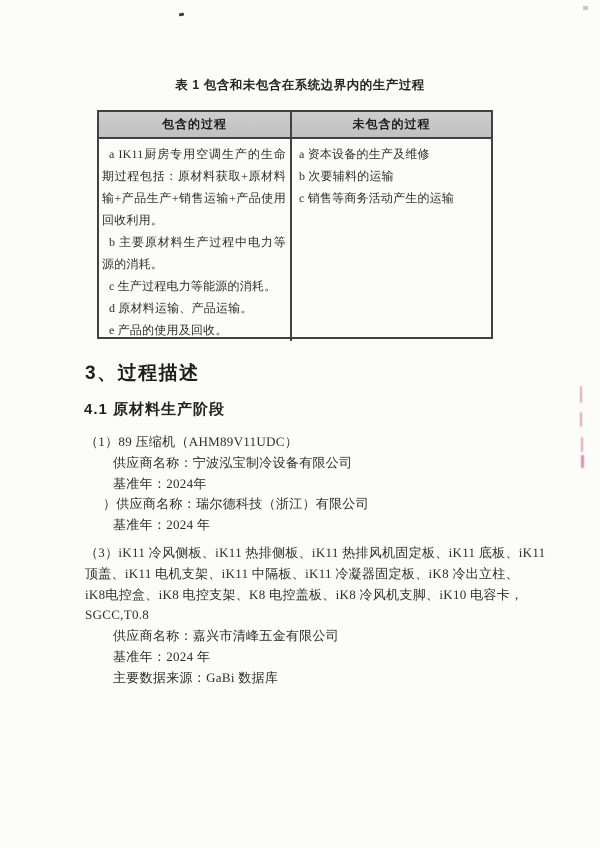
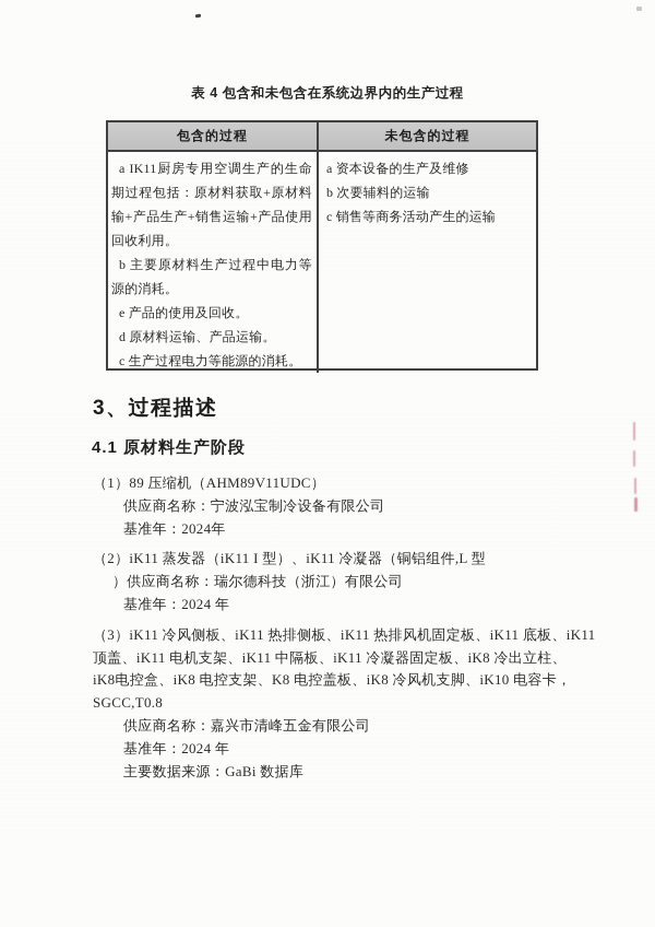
- 表 1 包含和未包含在系统边界内的生产过程
+ 表 4 包含和未包含在系统边界内的生产过程
  包含的过程
  未包含的过程
  a IK11厨房专用空调生产的生命
  期过程包括：原材料获取+原材料
  输+产品生产+销售运输+产品使用
  回收利用。
  b 主要原材料生产过程中电力等
  源的消耗。
- c 生产过程电力等能源的消耗。
+ e 产品的使用及回收。
  d 原材料运输、产品运输。
- e 产品的使用及回收。
+ c 生产过程电力等能源的消耗。
  a 资本设备的生产及维修
  b 次要辅料的运输
  c 销售等商务活动产生的运输
  3、过程描述
  4.1 原材料生产阶段
  （1）89 压缩机（AHM89V11UDC）
  供应商名称：宁波泓宝制冷设备有限公司
  基准年：2024年
+ （2）iK11 蒸发器（iK11 I 型）、iK11 冷凝器（铜铝组件,L 型
  ）供应商名称：瑞尔德科技（浙江）有限公司
  基准年：2024 年
  （3）iK11 冷风侧板、iK11 热排侧板、iK11 热排风机固定板、iK11 底板、iK11
  顶盖、iK11 电机支架、iK11 中隔板、iK11 冷凝器固定板、iK8 冷出立柱、
  iK8电控盒、iK8 电控支架、K8 电控盖板、iK8 冷风机支脚、iK10 电容卡，
  SGCC,T0.8
  供应商名称：嘉兴市清峰五金有限公司
  基准年：2024 年
  主要数据来源：GaBi 数据库
